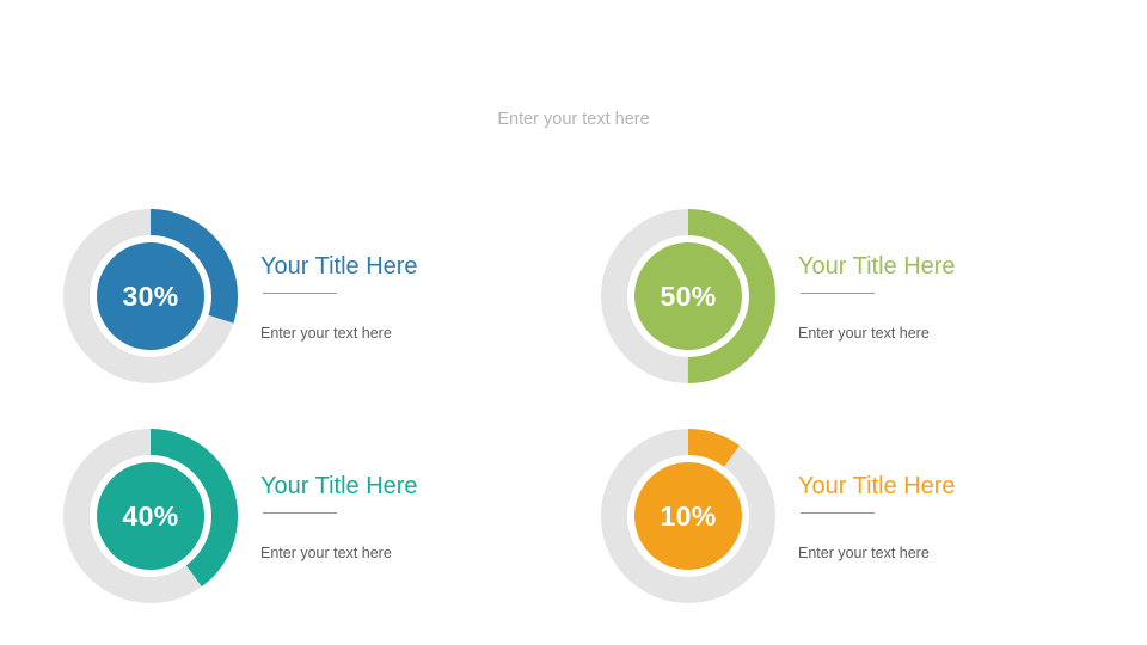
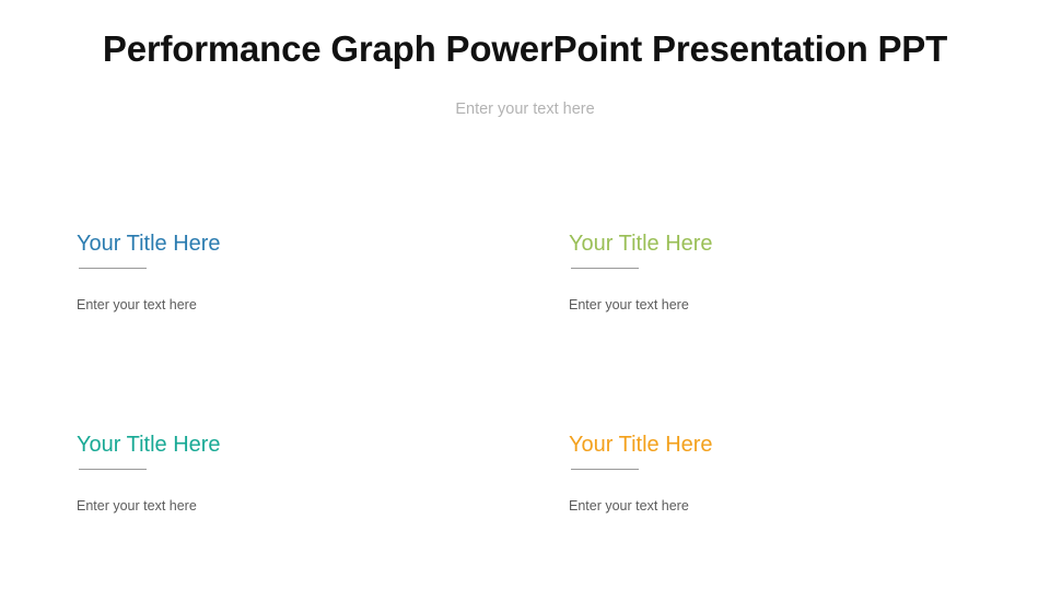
+ Performance Graph PowerPoint Presentation PPT
  Enter your text here
- 30%
  Your Title Here
  Enter your text here
- 50%
  Your Title Here
  Enter your text here
- 40%
  Your Title Here
  Enter your text here
- 10%
  Your Title Here
  Enter your text here
